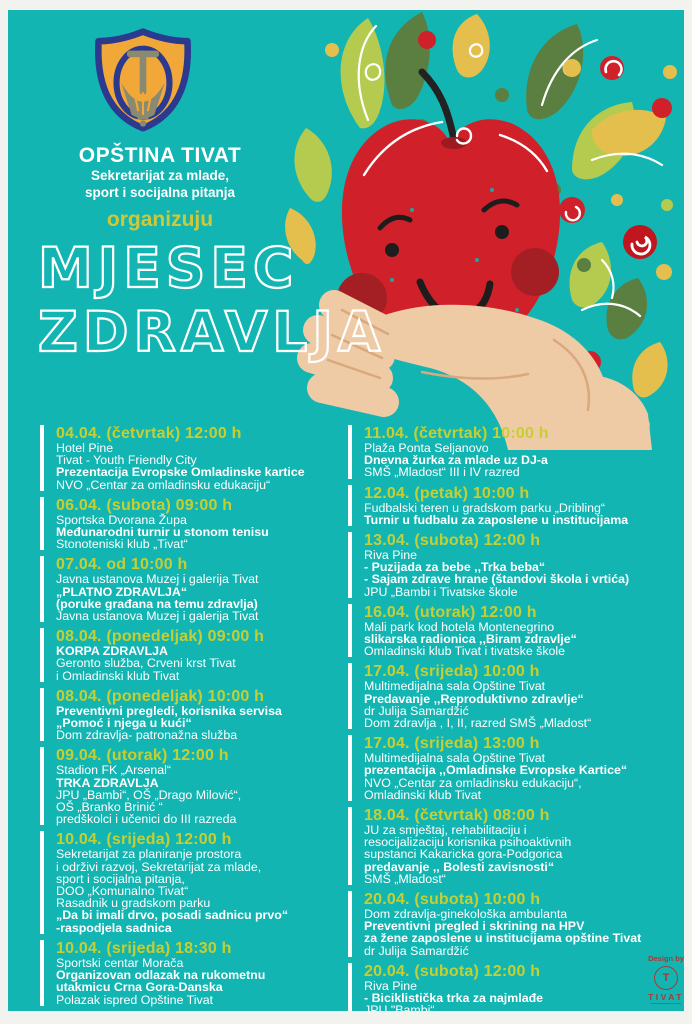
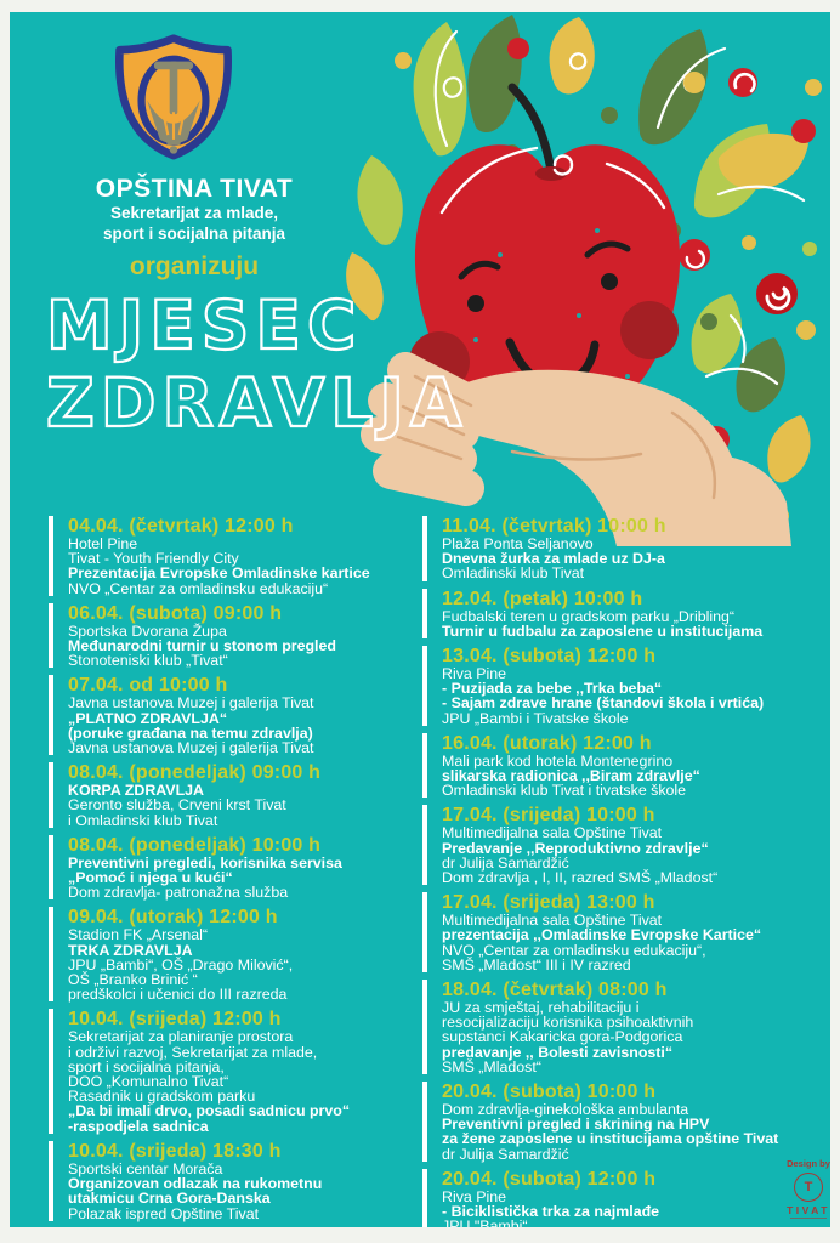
  OPŠTINA TIVAT
  Sekretarijat za mlade,
  sport i socijalna pitanja
  organizuju
  MJESEC
  ZDRAVLJA
  04.04. (četvrtak) 12:00 h
  Hotel Pine
  Tivat - Youth Friendly City
  Prezentacija Evropske Omladinske kartice
  NVO „Centar za omladinsku edukaciju“
  06.04. (subota) 09:00 h
  Sportska Dvorana Župa
- Međunarodni turnir u stonom tenisu
+ Međunarodni turnir u stonom pregled
  Stonoteniski klub „Tivat“
  07.04. od 10:00 h
  Javna ustanova Muzej i galerija Tivat
  „PLATNO ZDRAVLJA“
  (poruke građana na temu zdravlja)
  Javna ustanova Muzej i galerija Tivat
  08.04. (ponedeljak) 09:00 h
  KORPA ZDRAVLJA
  Geronto služba, Crveni krst Tivat
  i Omladinski klub Tivat
  08.04. (ponedeljak) 10:00 h
  Preventivni pregledi, korisnika servisa
  „Pomoć i njega u kući“
  Dom zdravlja- patronažna služba
  09.04. (utorak) 12:00 h
  Stadion FK „Arsenal“
  TRKA ZDRAVLJA
  JPU „Bambi“, OŠ „Drago Milović“,
  OŠ „Branko Brinić “
  predškolci i učenici do III razreda
  10.04. (srijeda) 12:00 h
  Sekretarijat za planiranje prostora
  i održivi razvoj, Sekretarijat za mlade,
  sport i socijalna pitanja,
  DOO „Komunalno Tivat“
  Rasadnik u gradskom parku
  „Da bi imali drvo, posadi sadnicu prvo“
  -raspodjela sadnica
  10.04. (srijeda) 18:30 h
  Sportski centar Morača
  Organizovan odlazak na rukometnu
  utakmicu Crna Gora-Danska
  Polazak ispred Opštine Tivat
  11.04. (četvrtak) 10:00 h
  Plaža Ponta Seljanovo
  Dnevna žurka za mlade uz DJ-a
- SMŠ „Mladost“ III i IV razred
+ Omladinski klub Tivat
  12.04. (petak) 10:00 h
  Fudbalski teren u gradskom parku „Dribling“
  Turnir u fudbalu za zaposlene u institucijama
  13.04. (subota) 12:00 h
  Riva Pine
  - Puzijada za bebe ,,Trka beba“
  - Sajam zdrave hrane (štandovi škola i vrtića)
  JPU „Bambi i Tivatske škole
  16.04. (utorak) 12:00 h
  Mali park kod hotela Montenegrino
  slikarska radionica ,,Biram zdravlje“
  Omladinski klub Tivat i tivatske škole
  17.04. (srijeda) 10:00 h
  Multimedijalna sala Opštine Tivat
  Predavanje ,,Reproduktivno zdravlje“
  dr Julija Samardžić
  Dom zdravlja , I, II, razred SMŠ „Mladost“
  17.04. (srijeda) 13:00 h
  Multimedijalna sala Opštine Tivat
  prezentacija ,,Omladinske Evropske Kartice“
  NVO „Centar za omladinsku edukaciju“,
- Omladinski klub Tivat
+ SMŠ „Mladost“ III i IV razred
  18.04. (četvrtak) 08:00 h
  JU za smještaj, rehabilitaciju i
  resocijalizaciju korisnika psihoaktivnih
  supstanci Kakaricka gora-Podgorica
  predavanje ,, Bolesti zavisnosti“
  SMŠ „Mladost“
  20.04. (subota) 10:00 h
  Dom zdravlja-ginekološka ambulanta
  Preventivni pregled i skrining na HPV
  za žene zaposlene u institucijama opštine Tivat
  dr Julija Samardžić
  20.04. (subota) 12:00 h
  Riva Pine
  - Biciklistička trka za najmlađe
  JPU "Bambi“
  Design by
  T
  TIVAT
